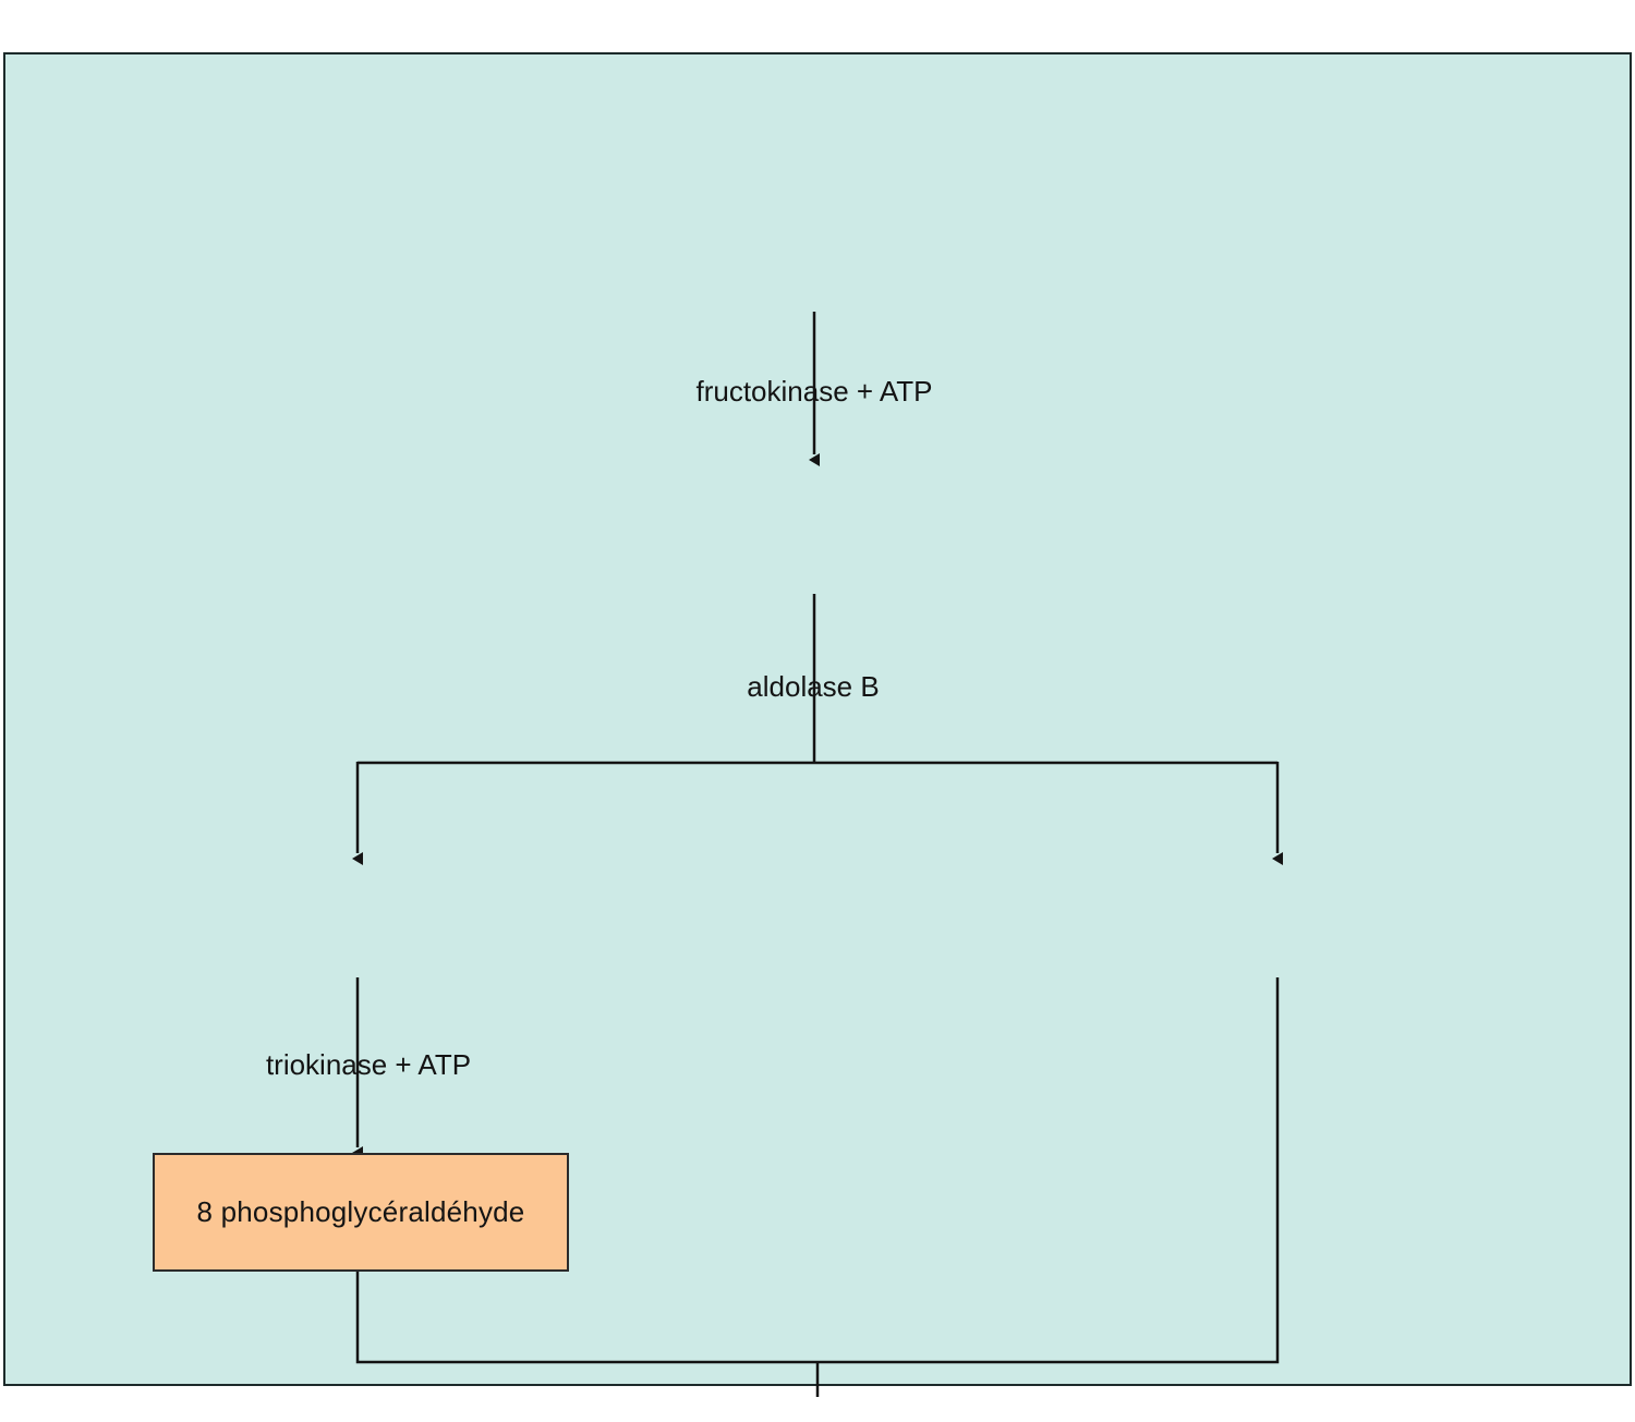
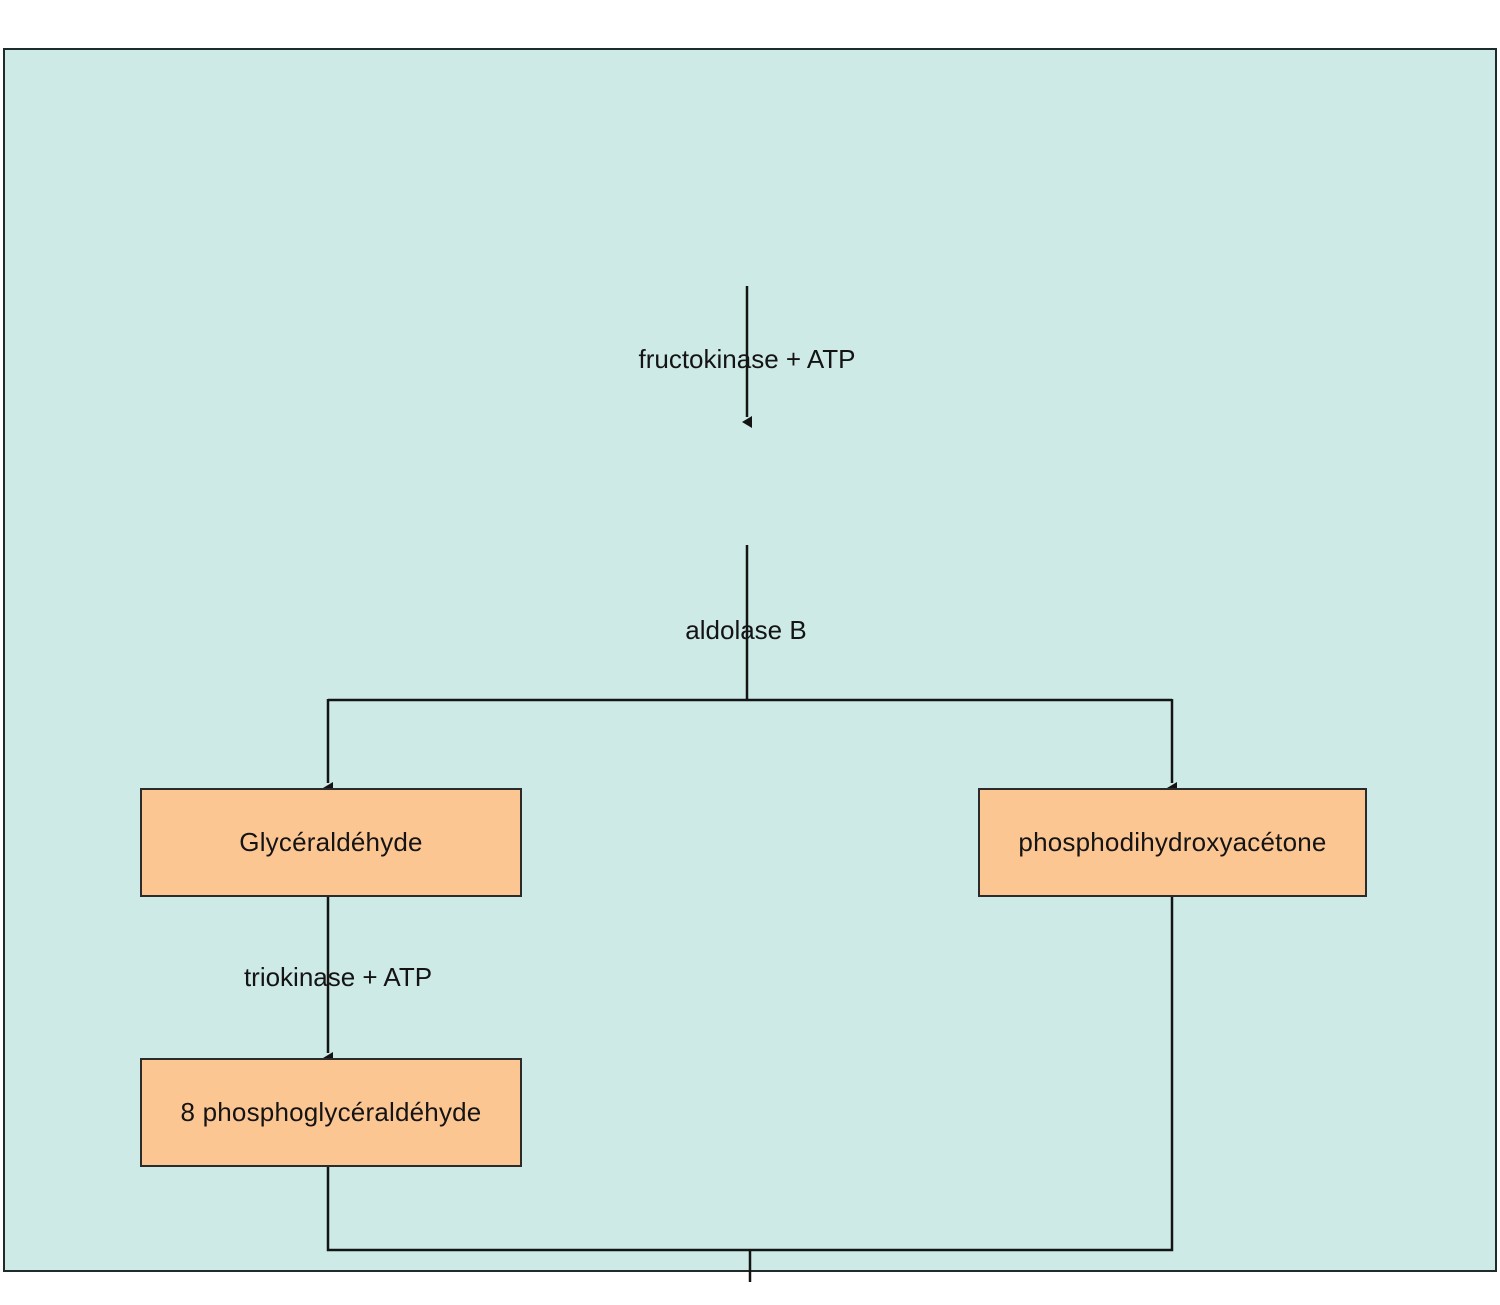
+ Glycéraldéhyde
+ phosphodihydroxyacétone
  8 phosphoglycéraldéhyde
  fructokinase + ATP
  aldolase B
  triokinase + ATP
